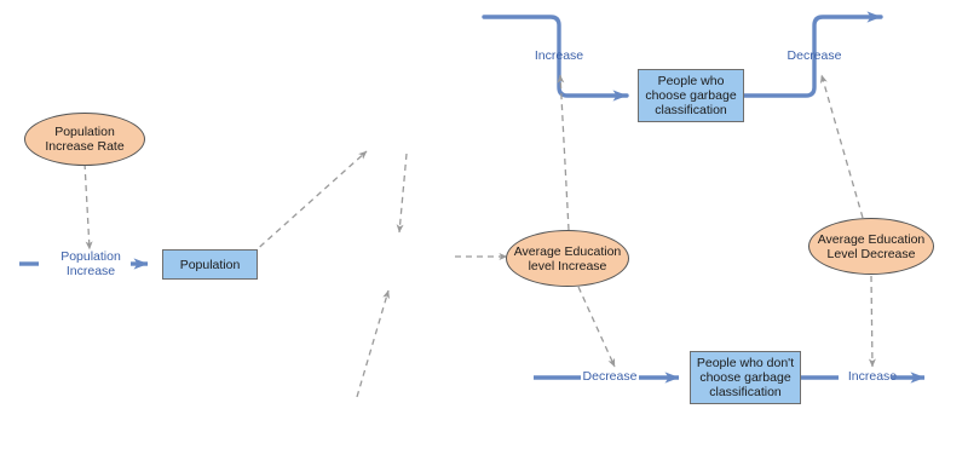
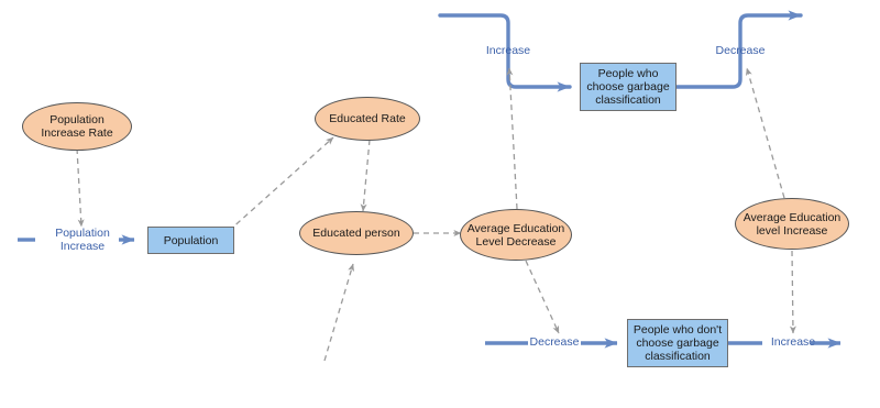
  Population
  Increase Rate
+ Educated Rate
+ Educated person
  Average Education
- level Increase
+ Level Decrease
  Average Education
- Level Decrease
+ level Increase
  Population
  People who
  choose garbage
  classification
  People who don't
  choose garbage
  classification
  Population
  Increase
  Increase
  Decrease
  Decrease
  Increase
